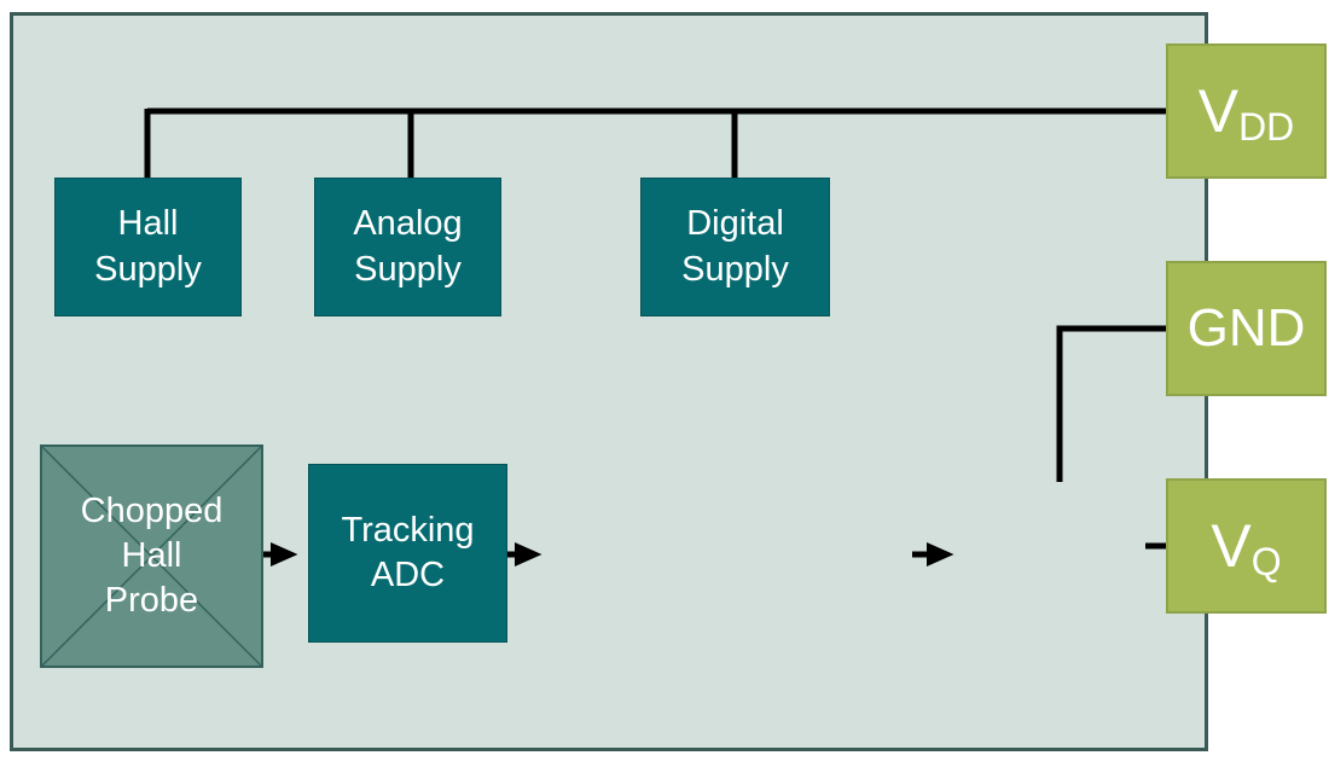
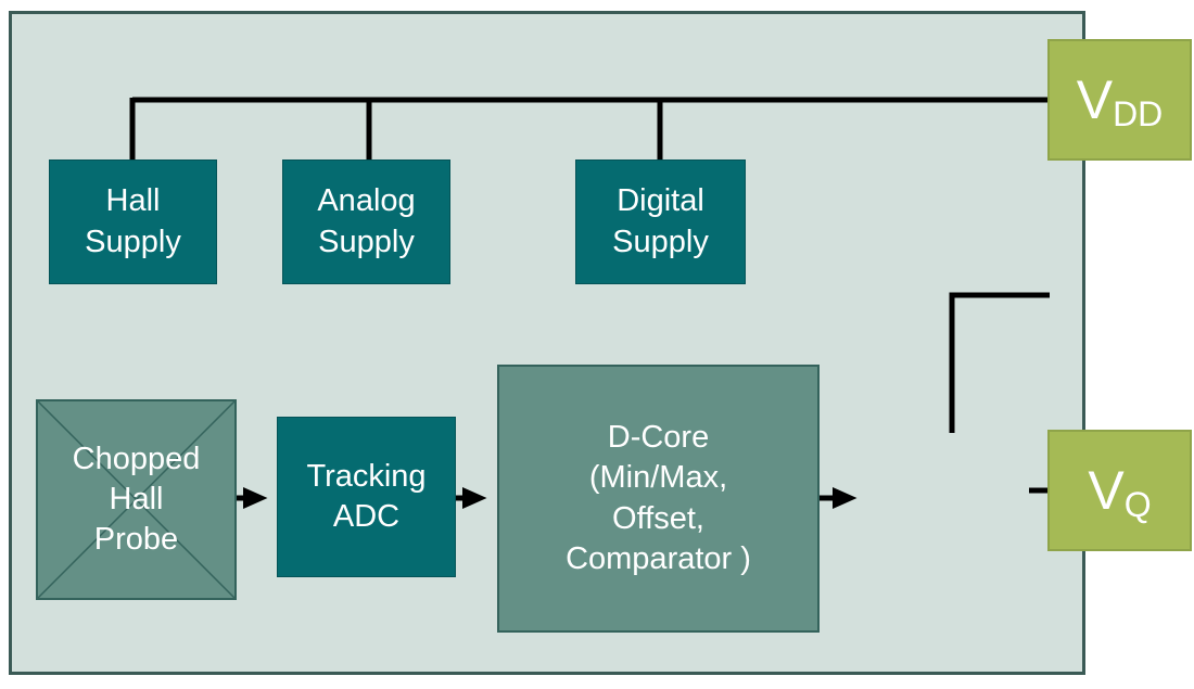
  V
  DD
- GND
  V
  Q
  Hall
  Supply
  Analog
  Supply
  Digital
  Supply
  Chopped
  Hall
  Probe
  Tracking
  ADC
+ D-Core
+ (Min/Max,
+ Offset,
+ Comparator )
